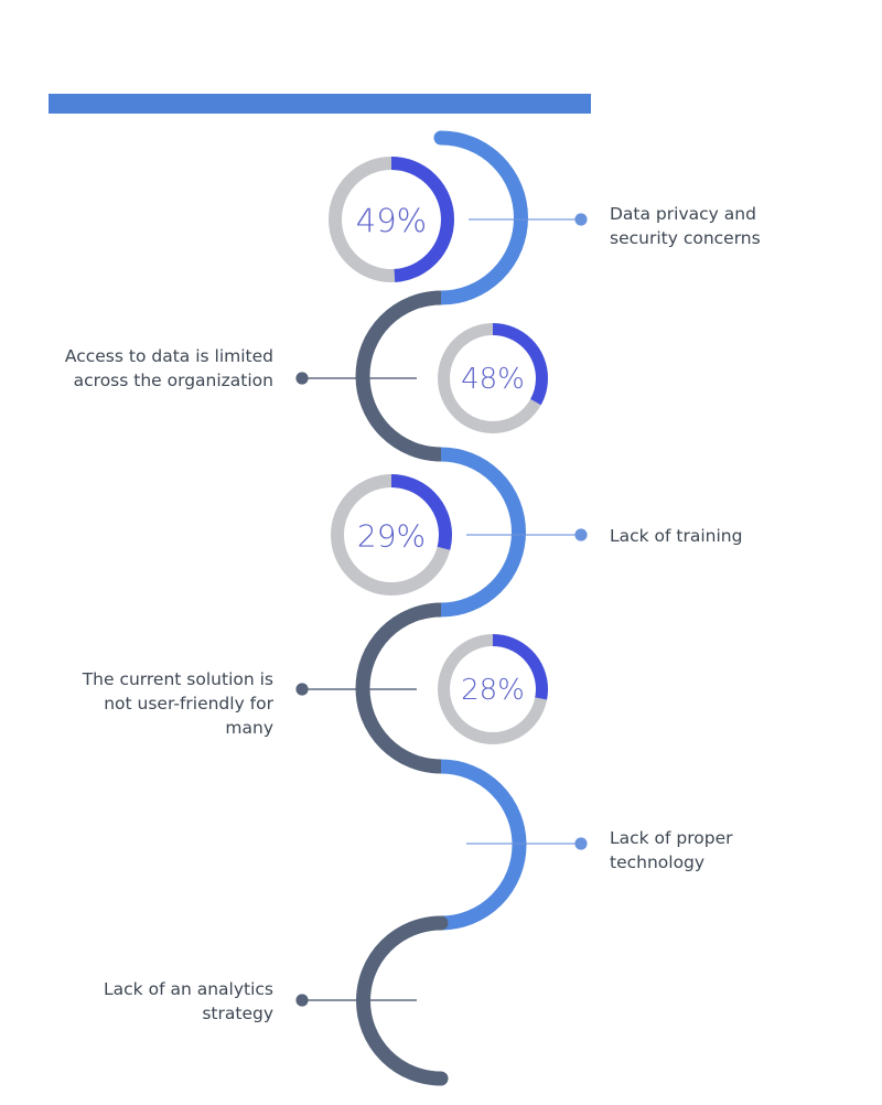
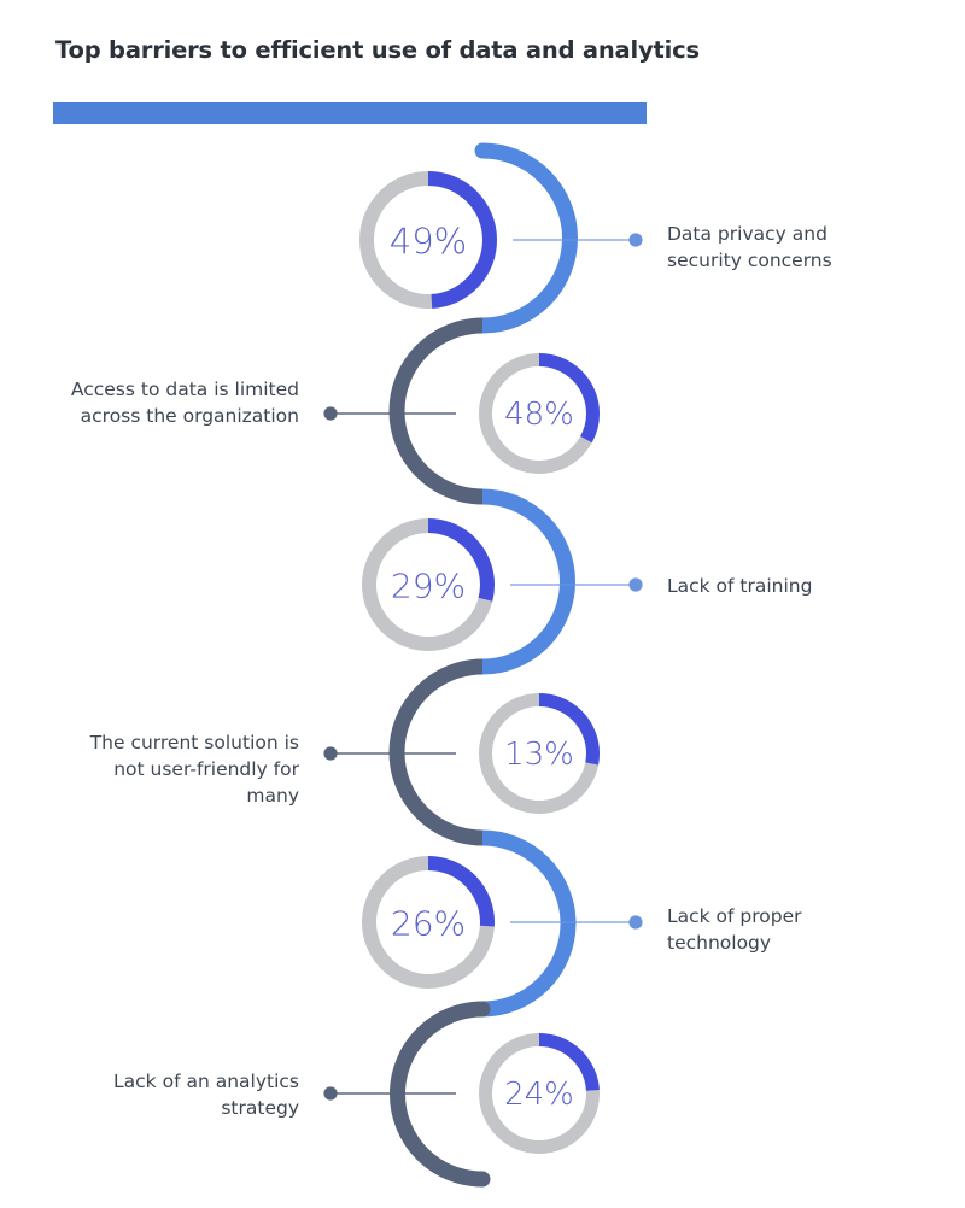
+ Top barriers to efficient use of data and analytics
  49%
  48%
  29%
- 28%
+ 13%
+ 26%
+ 24%
  Data privacy and
  security concerns
  Access to data is limited
  across the organization
  Lack of training
  The current solution is
  not user-friendly for
  many
  Lack of proper
  technology
  Lack of an analytics
  strategy
